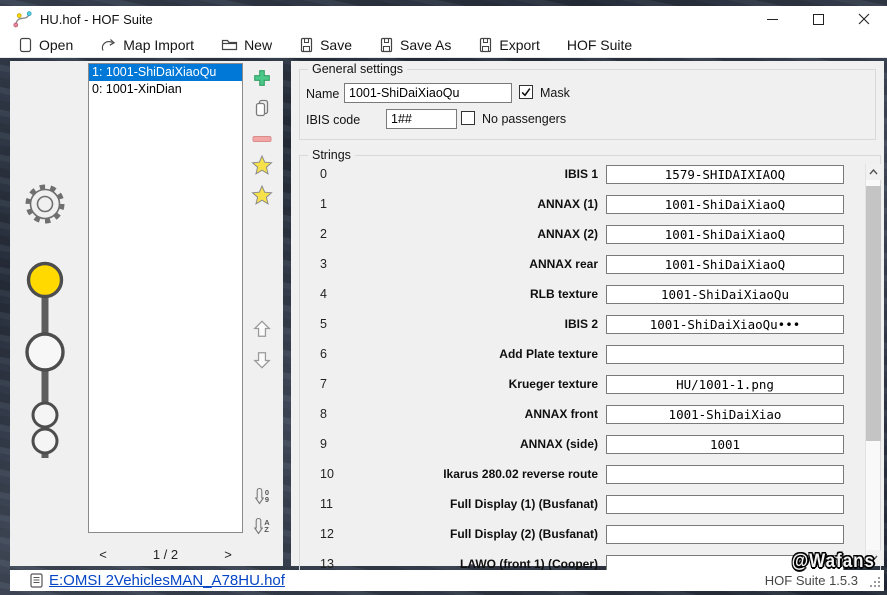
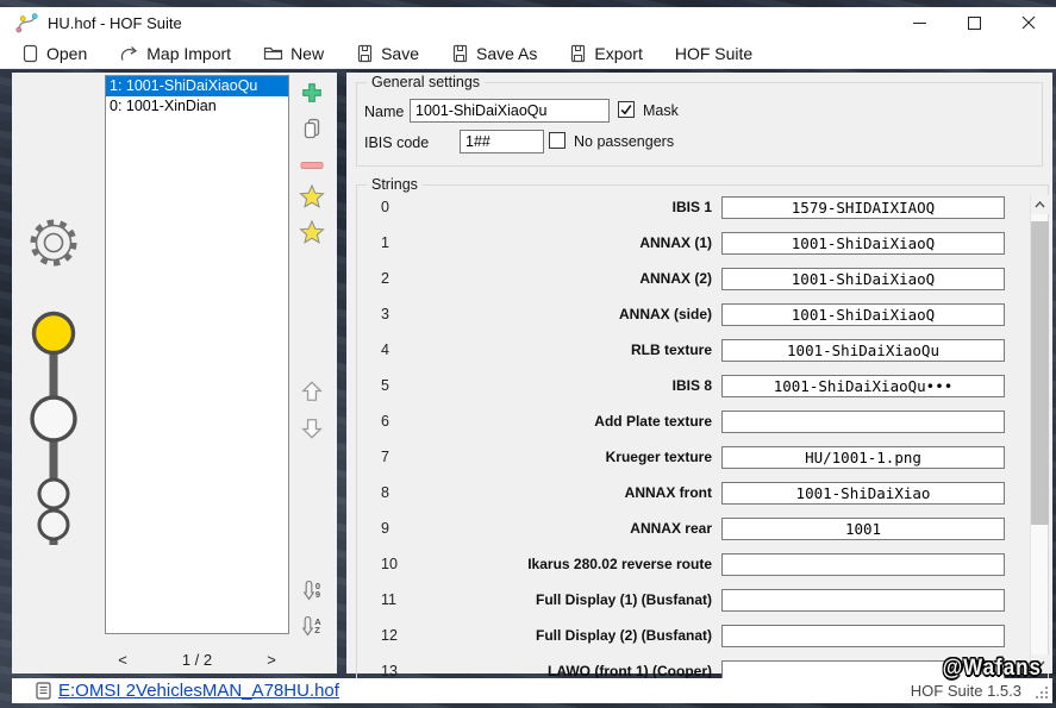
  HU.hof - HOF Suite
  Open
  Map Import
  New
  Save
  Save As
  Export
  HOF Suite
  1: 1001-ShiDaiXiaoQu
  0: 1001-XinDian
  <
  1 / 2
  >
  0
  9
  A
  Z
  General settings
  Name
  1001-ShiDaiXiaoQu
  Mask
  IBIS code
  1##
  No passengers
  Strings
  0
  IBIS 1
  1579-SHIDAIXIAOQ
  1
  ANNAX (1)
  1001-ShiDaiXiaoQ
  2
  ANNAX (2)
  1001-ShiDaiXiaoQ
  3
- ANNAX rear
+ ANNAX (side)
  1001-ShiDaiXiaoQ
  4
  RLB texture
  1001-ShiDaiXiaoQu
  5
- IBIS 2
+ IBIS 8
  1001-ShiDaiXiaoQu•••
  6
  Add Plate texture
  7
  Krueger texture
  HU/1001-1.png
  8
  ANNAX front
  1001-ShiDaiXiao
  9
- ANNAX (side)
+ ANNAX rear
  1001
  10
  Ikarus 280.02 reverse route
  11
  Full Display (1) (Busfanat)
  12
  Full Display (2) (Busfanat)
  13
  LAWO (front 1) (Cooper)
  E:OMSI 2VehiclesMAN_A78HU.hof
  HOF Suite 1.5.3
  @Wafans
